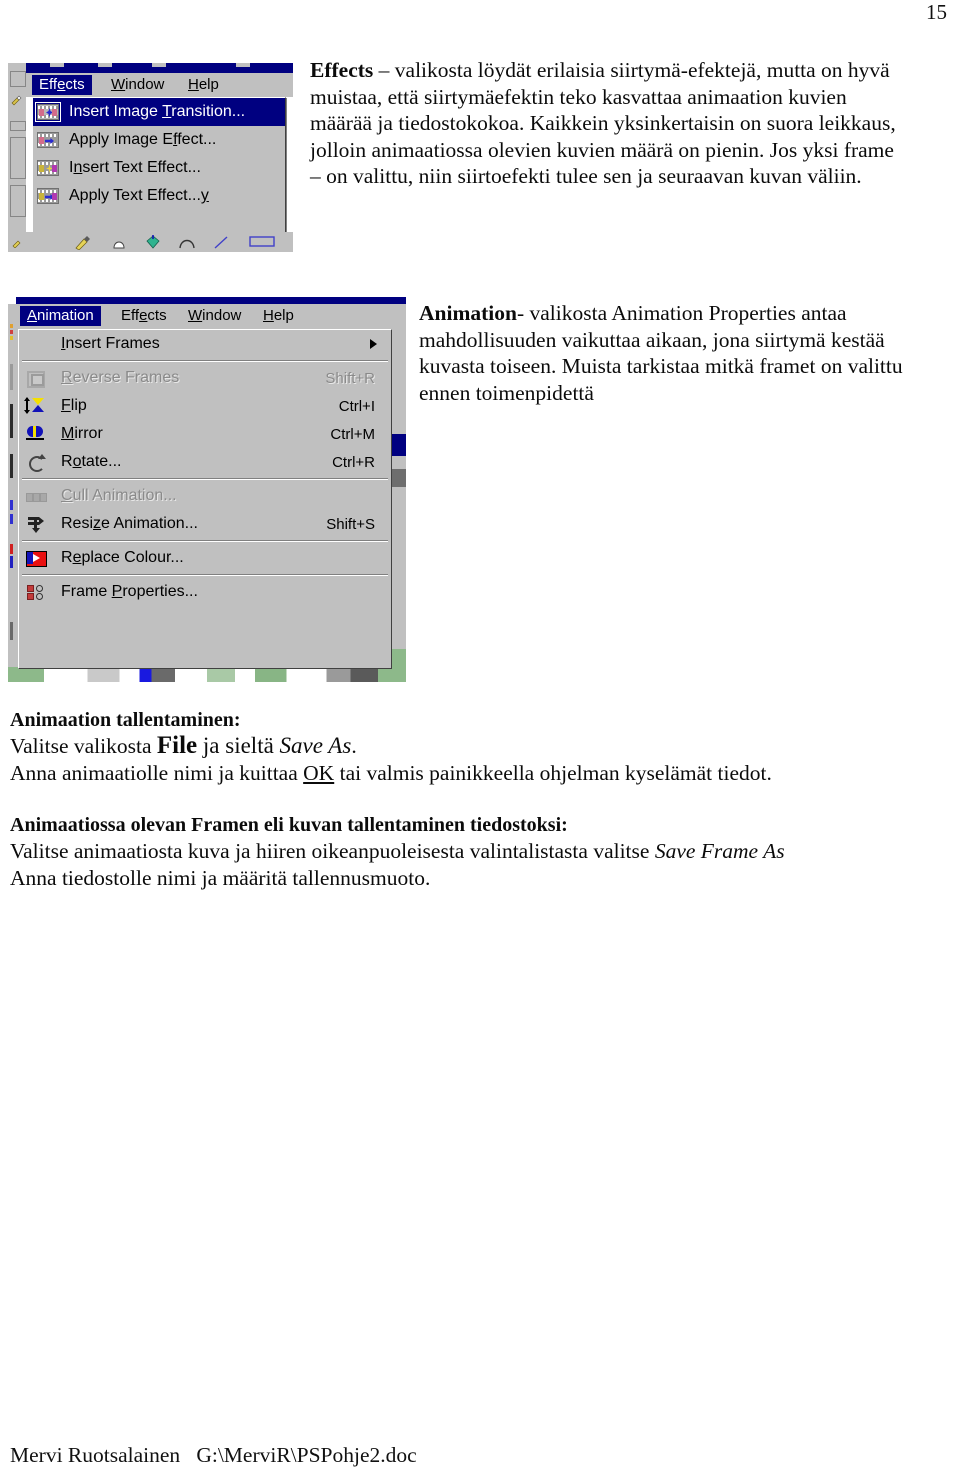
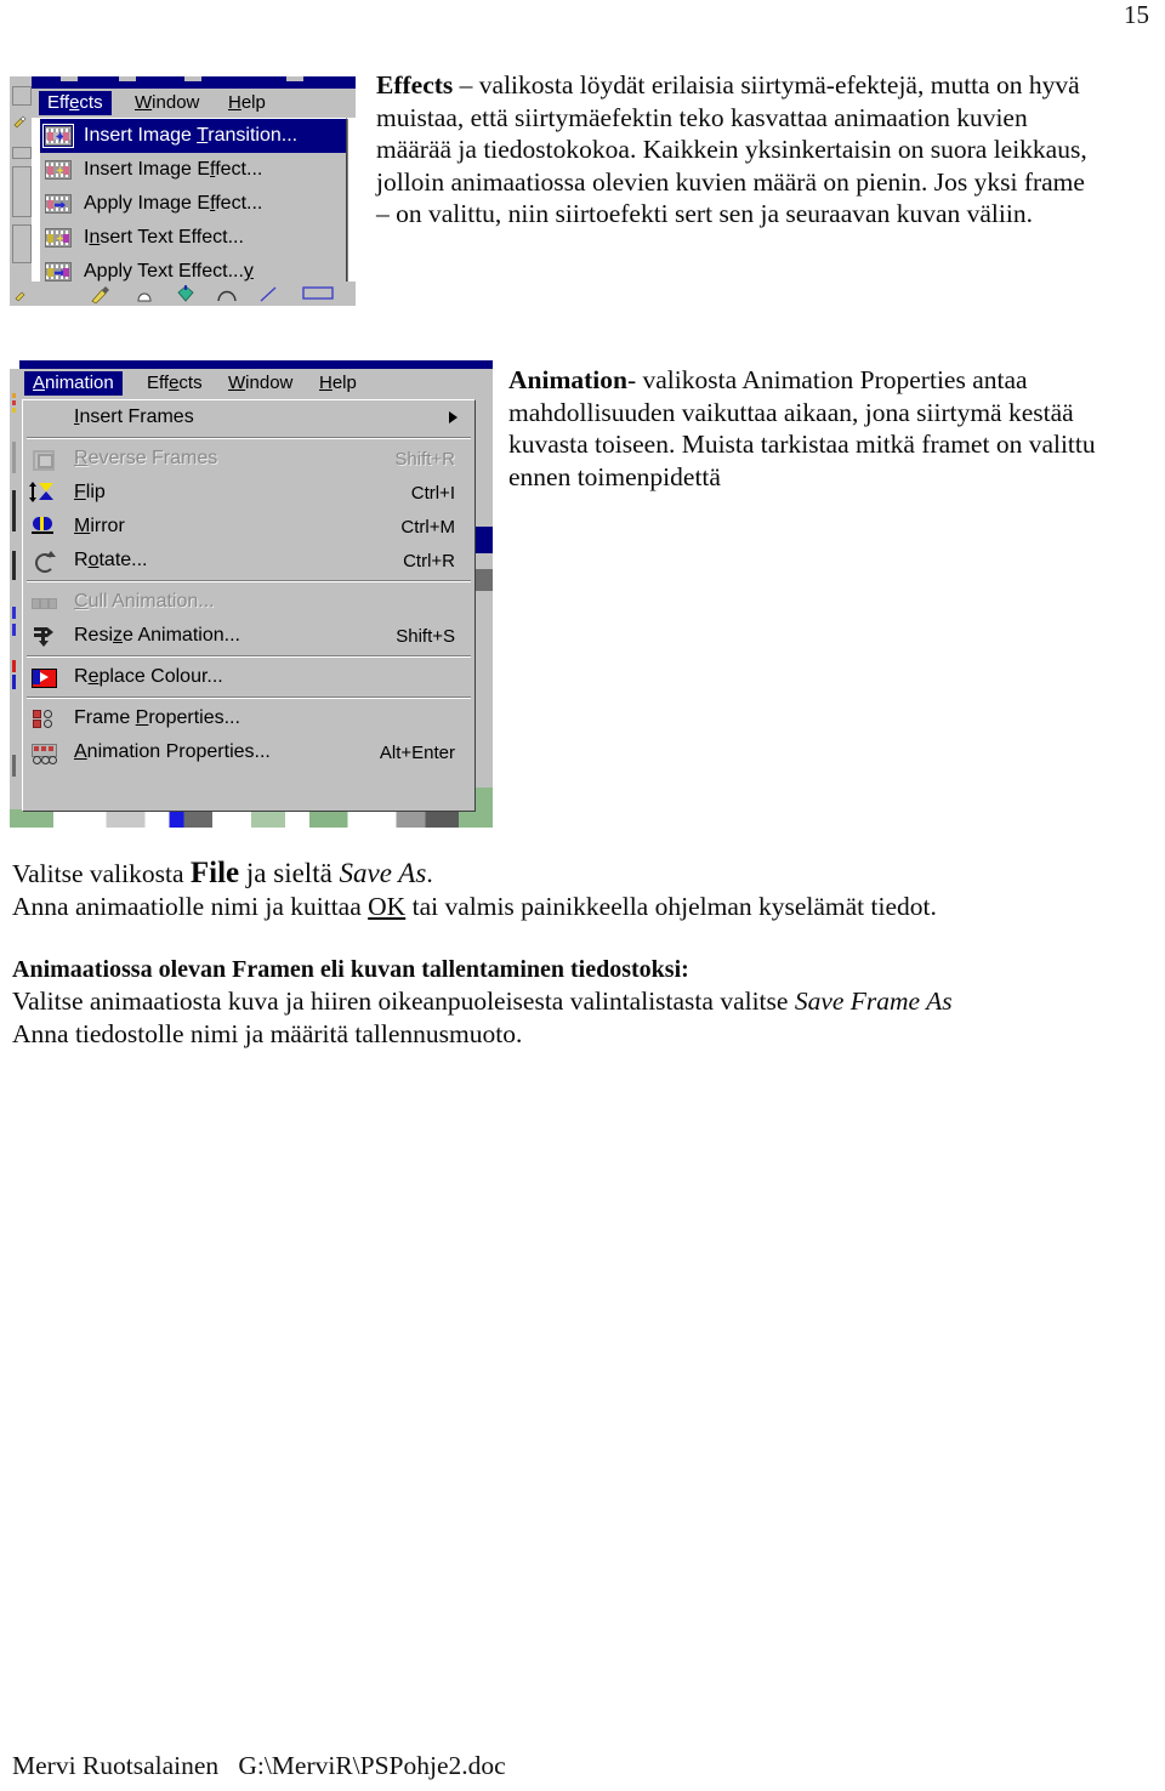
  15
  Effects
  Window
  Help
  Insert Image Transition...
+ Insert Image Effect...
  Apply Image Effect...
  Insert Text Effect...
  Apply Text Effect...y
- Effects – valikosta löydät erilaisia siirtymä-efektejä, mutta on hyvä muistaa, että siirtymäefektin teko kasvattaa animaation kuvien määrää ja tiedostokokoa. Kaikkein yksinkertaisin on suora leikkaus, jolloin animaatiossa olevien kuvien määrä on pienin. Jos yksi frame – on valittu, niin siirtoefekti tulee sen ja seuraavan kuvan väliin.
+ Effects – valikosta löydät erilaisia siirtymä-efektejä, mutta on hyvä muistaa, että siirtymäefektin teko kasvattaa animaation kuvien määrää ja tiedostokokoa. Kaikkein yksinkertaisin on suora leikkaus, jolloin animaatiossa olevien kuvien määrä on pienin. Jos yksi frame – on valittu, niin siirtoefekti sert sen ja seuraavan kuvan väliin.
  Animation
  Effects
  Window
  Help
  Insert Frames
  Reverse Frames
  Shift+R
  Flip
  Ctrl+I
  Mirror
  Ctrl+M
  Rotate...
  Ctrl+R
  Cull Animation...
  Resize Animation...
  Shift+S
  Replace Colour...
  Frame Properties...
+ Animation Properties...
+ Alt+Enter
  Animation- valikosta Animation Properties antaa mahdollisuuden vaikuttaa aikaan, jona siirtymä kestää kuvasta toiseen. Muista tarkistaa mitkä framet on valittu ennen toimenpidettä
- Animaation tallentaminen:
  Valitse valikosta File ja sieltä Save As.
  Anna animaatiolle nimi ja kuittaa OK tai valmis painikkeella ohjelman kyselämät tiedot.
  Animaatiossa olevan Framen eli kuvan tallentaminen tiedostoksi:
  Valitse animaatiosta kuva ja hiiren oikeanpuoleisesta valintalistasta valitse Save Frame As
  Anna tiedostolle nimi ja määritä tallennusmuoto.
  Mervi Ruotsalainen G:\MerviR\PSPohje2.doc
